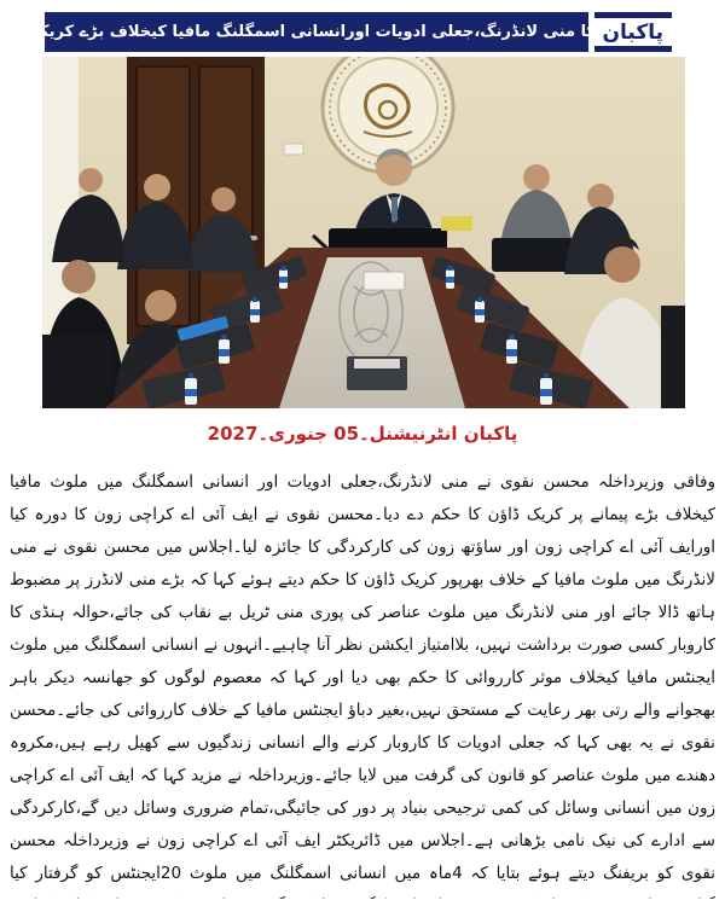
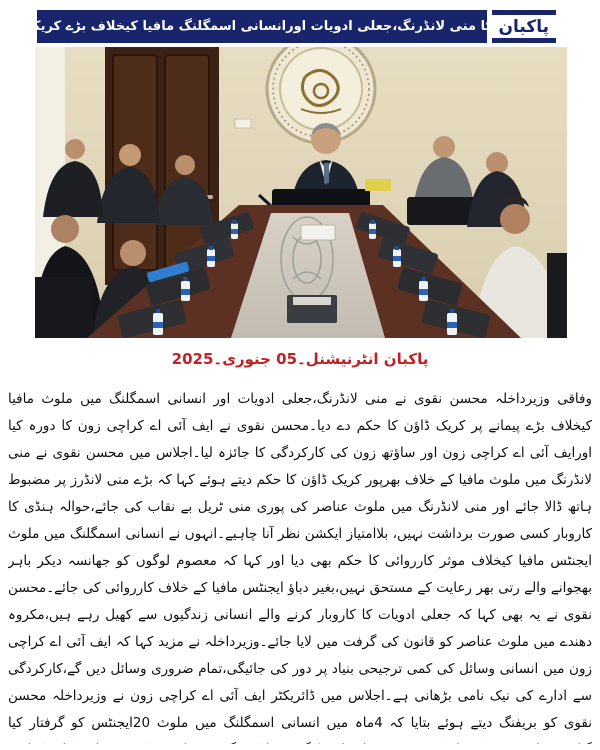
  پاکبان
  ا منی لانڈرنگ،جعلی ادویات اورانسانی اسمگلنگ مافیا کیخلاف بڑے کری
- پاکبان انٹرنیشنل۔05 جنوری۔2027
+ پاکبان انٹرنیشنل۔05 جنوری۔2025
  وفاقی وزیرداخلہ محسن نقوی نے منی لانڈرنگ،جعلی ادویات اور انسانی اسمگلنگ میں ملوث مافیا کیخلاف بڑے پیمانے پر کریک ڈاؤن کا حکم دے دیا۔محسن نقوی نے ایف آئی اے کراچی زون کا دورہ کیا اورایف آئی اے کراچی زون اور ساؤتھ زون کی کارکردگی کا جائزہ لیا۔اجلاس میں محسن نقوی نے منی لانڈرنگ میں ملوث مافیا کے خلاف بھرپور کریک ڈاؤن کا حکم دیتے ہوئے کہا کہ بڑے منی لانڈرز پر مضبوط ہاتھ ڈالا جائے اور منی لانڈرنگ میں ملوث عناصر کی پوری منی ٹریل بے نقاب کی جائے،حوالہ ہنڈی کا کاروبار کسی صورت برداشت نہیں، بلاامتیاز ایکشن نظر آنا چاہیے۔انہوں نے انسانی اسمگلنگ میں ملوث ایجنٹس مافیا کیخلاف موثر کارروائی کا حکم بھی دیا اور کہا کہ معصوم لوگوں کو جھانسہ دیکر باہر بھجوانے والے رتی بھر رعایت کے مستحق نہیں،بغیر دباؤ ایجنٹس مافیا کے خلاف کارروائی کی جائے۔محسن نقوی نے یہ بھی کہا کہ جعلی ادویات کا کاروبار کرنے والے انسانی زندگیوں سے کھیل رہے ہیں،مکروہ دھندے میں ملوث عناصر کو قانون کی گرفت میں لایا جائے۔وزیرداخلہ نے مزید کہا کہ ایف آئی اے کراچی زون میں انسانی وسائل کی کمی ترجیحی بنیاد پر دور کی جائیگی،تمام ضروری وسائل دیں گے،کارکردگی سے ادارے کی نیک نامی بڑھانی ہے۔اجلاس میں ڈائریکٹر ایف آئی اے کراچی زون نے وزیرداخلہ محسن نقوی کو بریفنگ دیتے ہوئے بتایا کہ 4ماہ میں انسانی اسمگلنگ میں ملوث 20ایجنٹس کو گرفتار کیا
